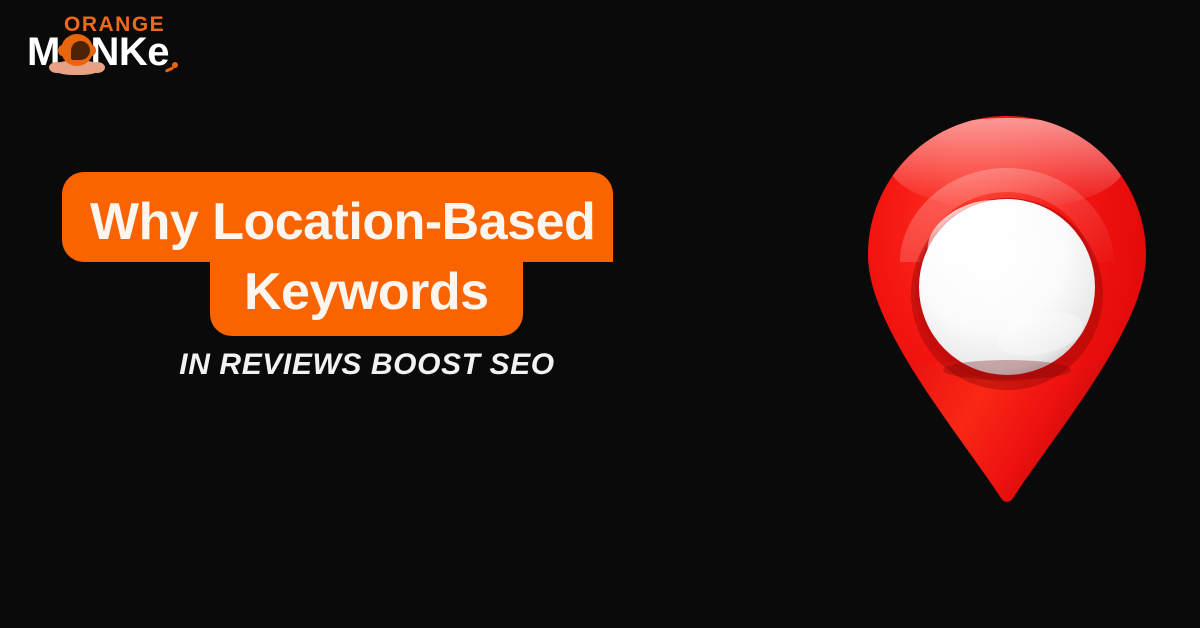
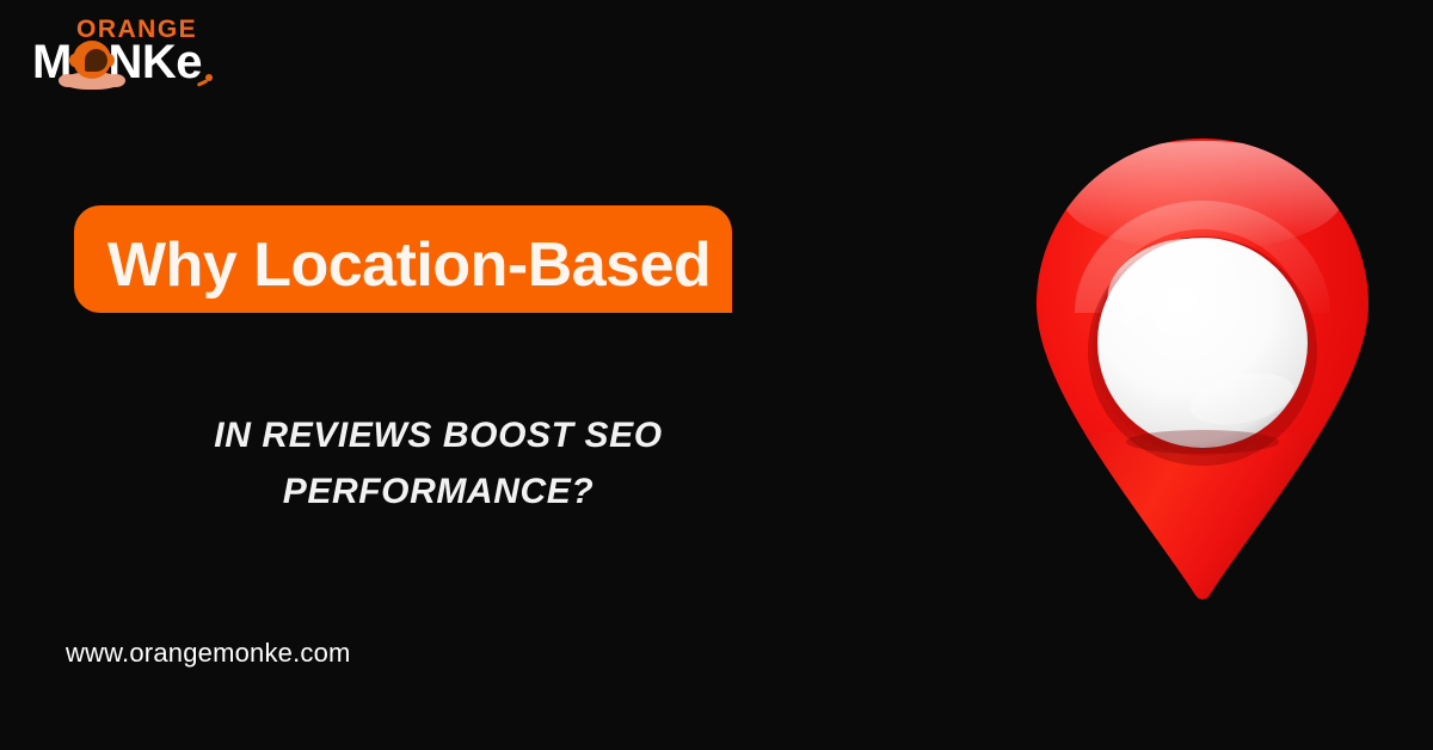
  ORANGE
  M NKe
  Why Location-Based
- Keywords
  IN REVIEWS BOOST SEO
+ PERFORMANCE?
+ www.orangemonke.com
